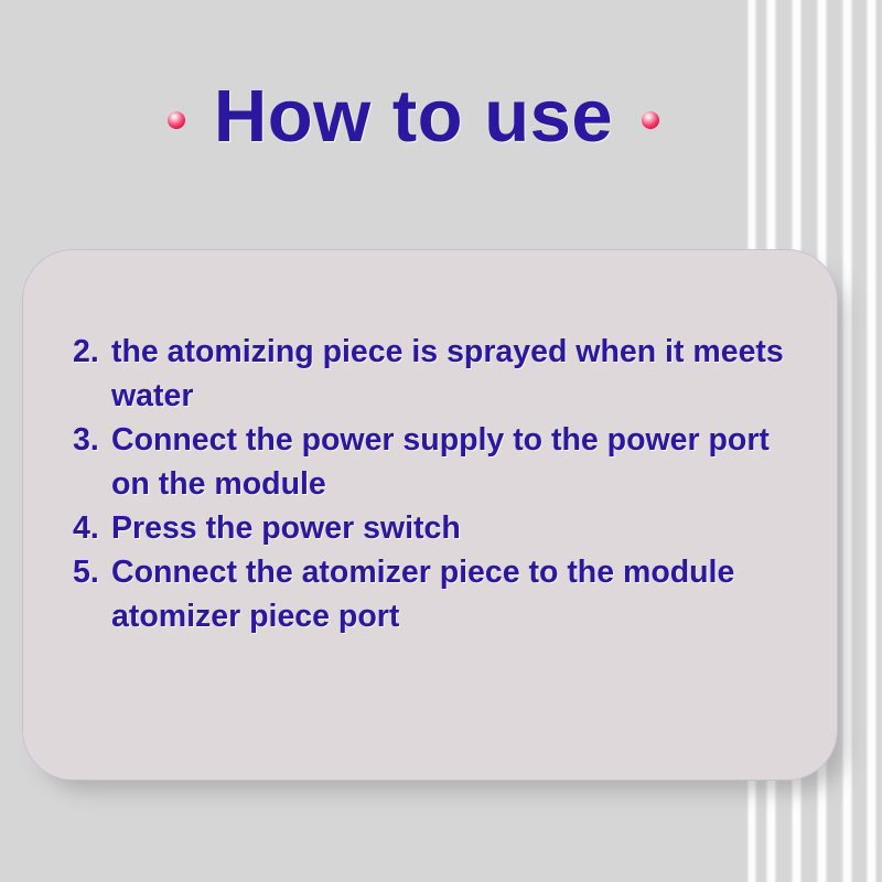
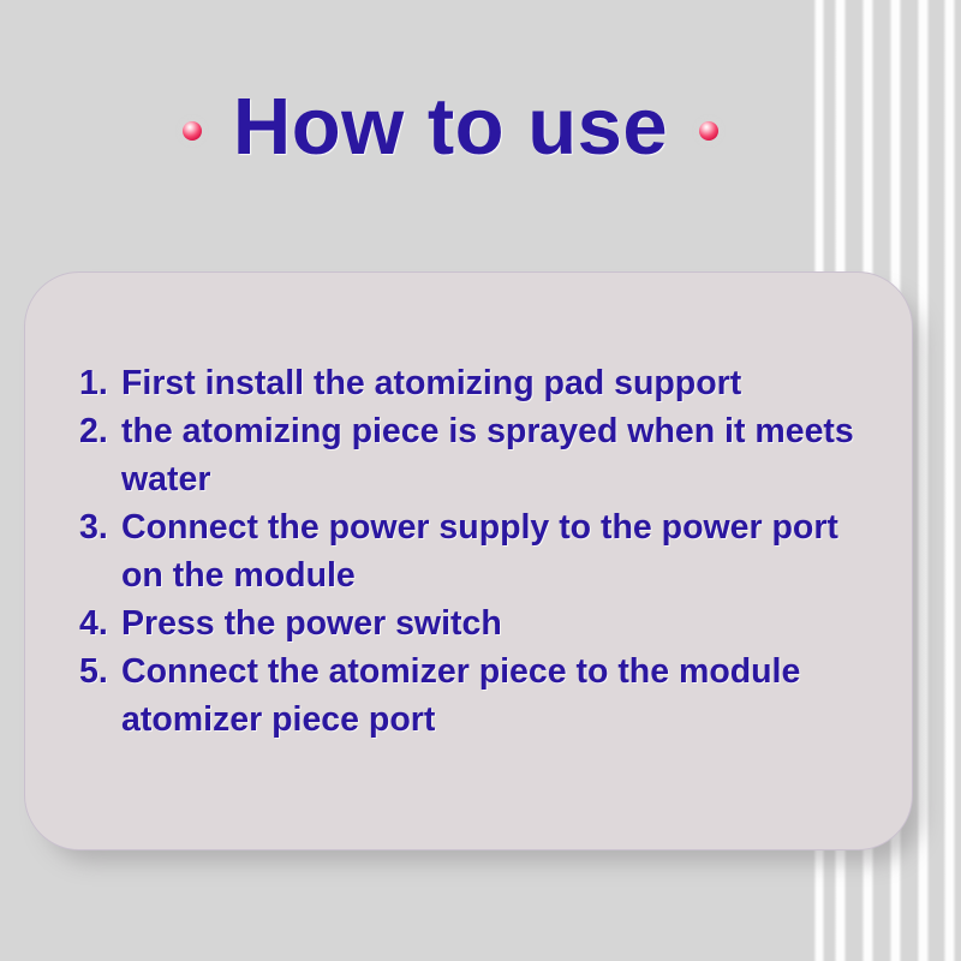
  How to use
+ 1.
+ First install the atomizing pad support
  2.
  the atomizing piece is sprayed when it meets water
  3.
  Connect the power supply to the power port on the module
  4.
  Press the power switch
  5.
  Connect the atomizer piece to the module atomizer piece port
